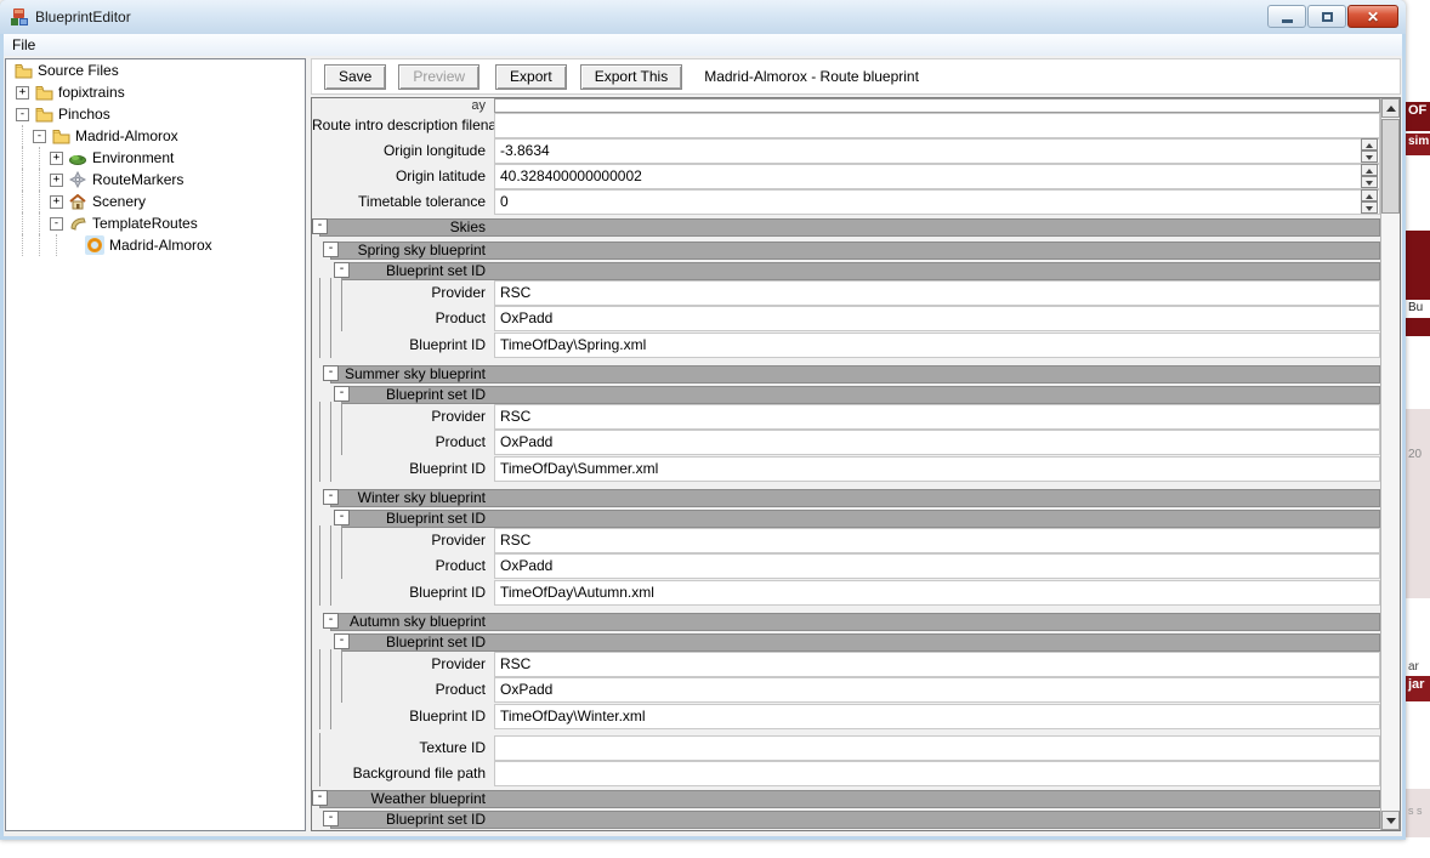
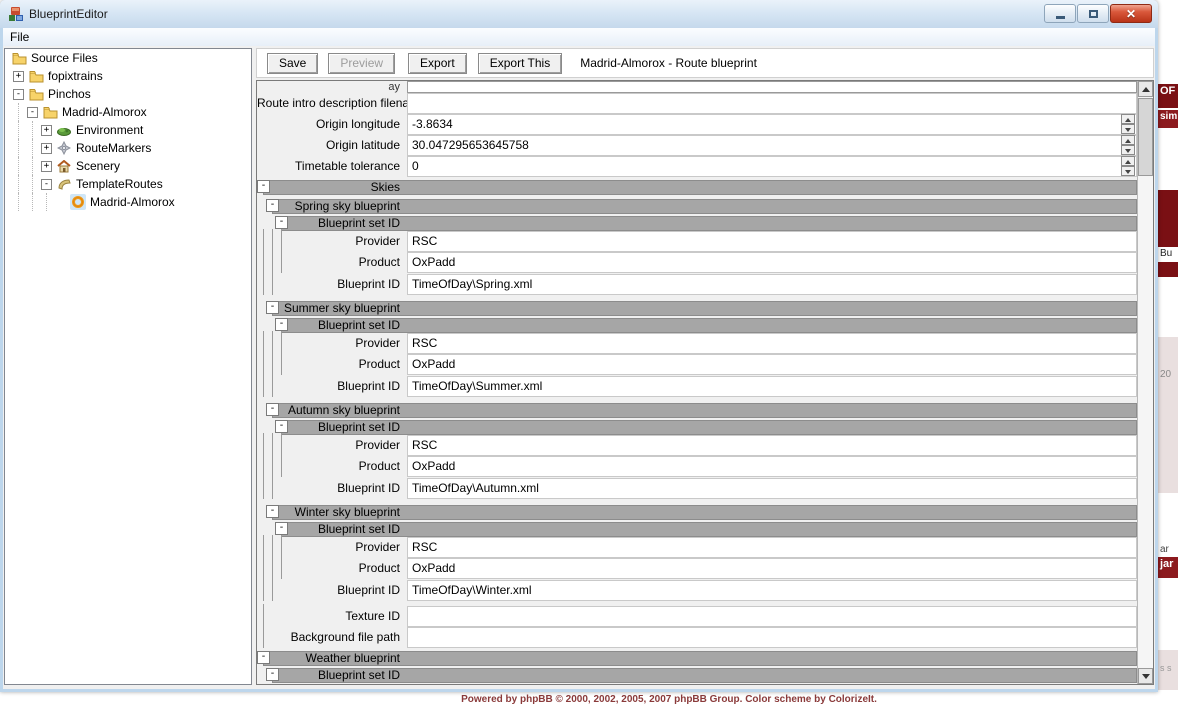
  OF
  sim
  Bu
  20
  ar
  jar
  s s
+ Powered by phpBB © 2000, 2002, 2005, 2007 phpBB Group. Color scheme by ColorizeIt.
  BlueprintEditor
  ✕
  File
  Source Files
  +
  fopixtrains
  -
  Pinchos
  -
  Madrid-Almorox
  +
  Environment
  +
  RouteMarkers
  +
  Scenery
  -
  TemplateRoutes
  Madrid-Almorox
  Save
  Preview
  Export
  Export This
  Madrid-Almorox - Route blueprint
  ay
  Route intro description filena
  Origin longitude
  -3.8634
  Origin latitude
- 40.328400000000002
+ 30.047295653645758
  Timetable tolerance
  0
  -
  Skies
  -
  Spring sky blueprint
  -
  Blueprint set ID
  Provider
  RSC
  Product
  OxPadd
  Blueprint ID
  TimeOfDay\Spring.xml
  -
  Summer sky blueprint
  -
  Blueprint set ID
  Provider
  RSC
  Product
  OxPadd
  Blueprint ID
  TimeOfDay\Summer.xml
  -
- Winter sky blueprint
+ Autumn sky blueprint
  -
  Blueprint set ID
  Provider
  RSC
  Product
  OxPadd
  Blueprint ID
  TimeOfDay\Autumn.xml
  -
- Autumn sky blueprint
+ Winter sky blueprint
  -
  Blueprint set ID
  Provider
  RSC
  Product
  OxPadd
  Blueprint ID
  TimeOfDay\Winter.xml
  Texture ID
  Background file path
  -
  Weather blueprint
  -
  Blueprint set ID
